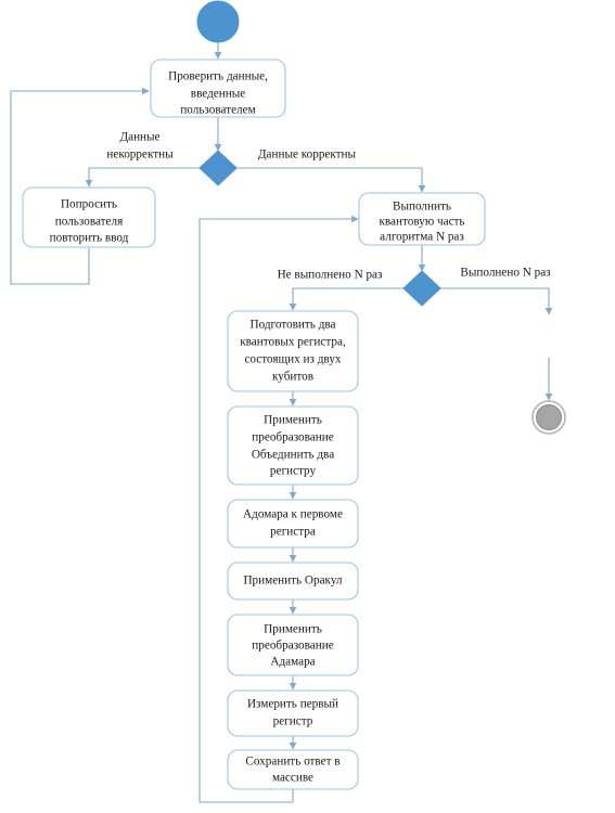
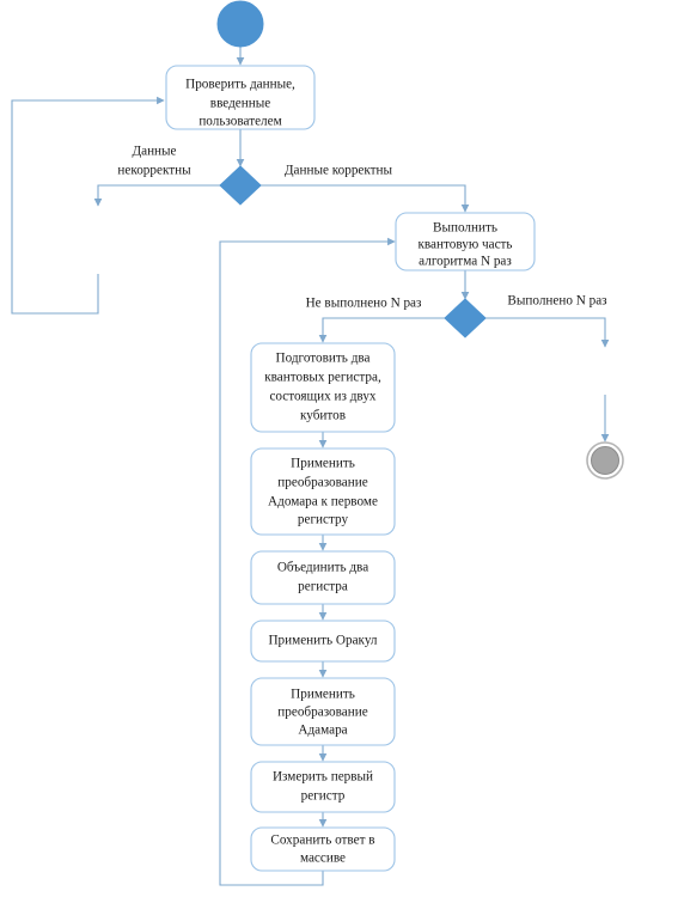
  Проверить данные,
  введенные
  пользователем
  Данные
  некорректны
  Данные корректны
- Попросить
- пользователя
- повторить ввод
  Выполнить
  квантовую часть
  алгоритма N раз
  Не выполнено N раз
  Выполнено N раз
  Подготовить два
  квантовых регистра,
  состоящих из двух
  кубитов
  Применить
  преобразование
- Объединить два
+ Адомара к первоме
  регистру
- Адомара к первоме
+ Объединить два
  регистра
  Применить Оракул
  Применить
  преобразование
  Адамара
  Измерить первый
  регистр
  Сохранить ответ в
  массиве
